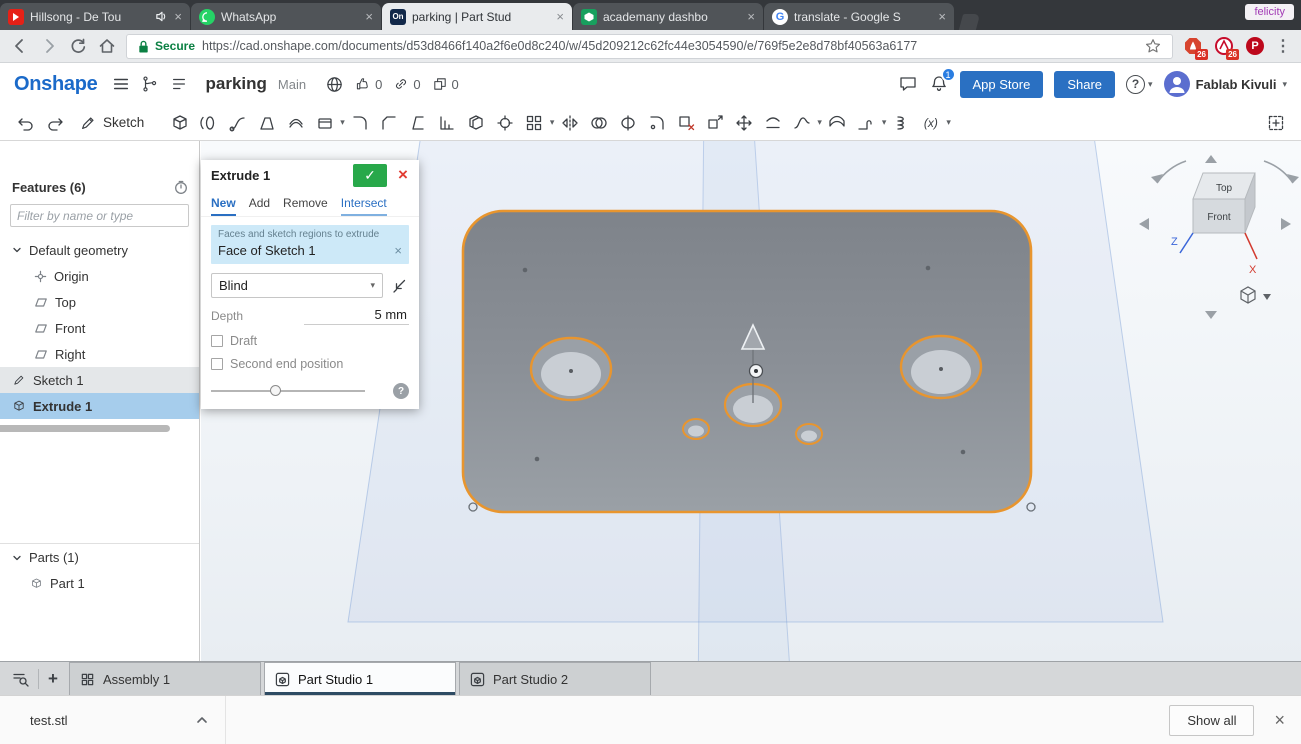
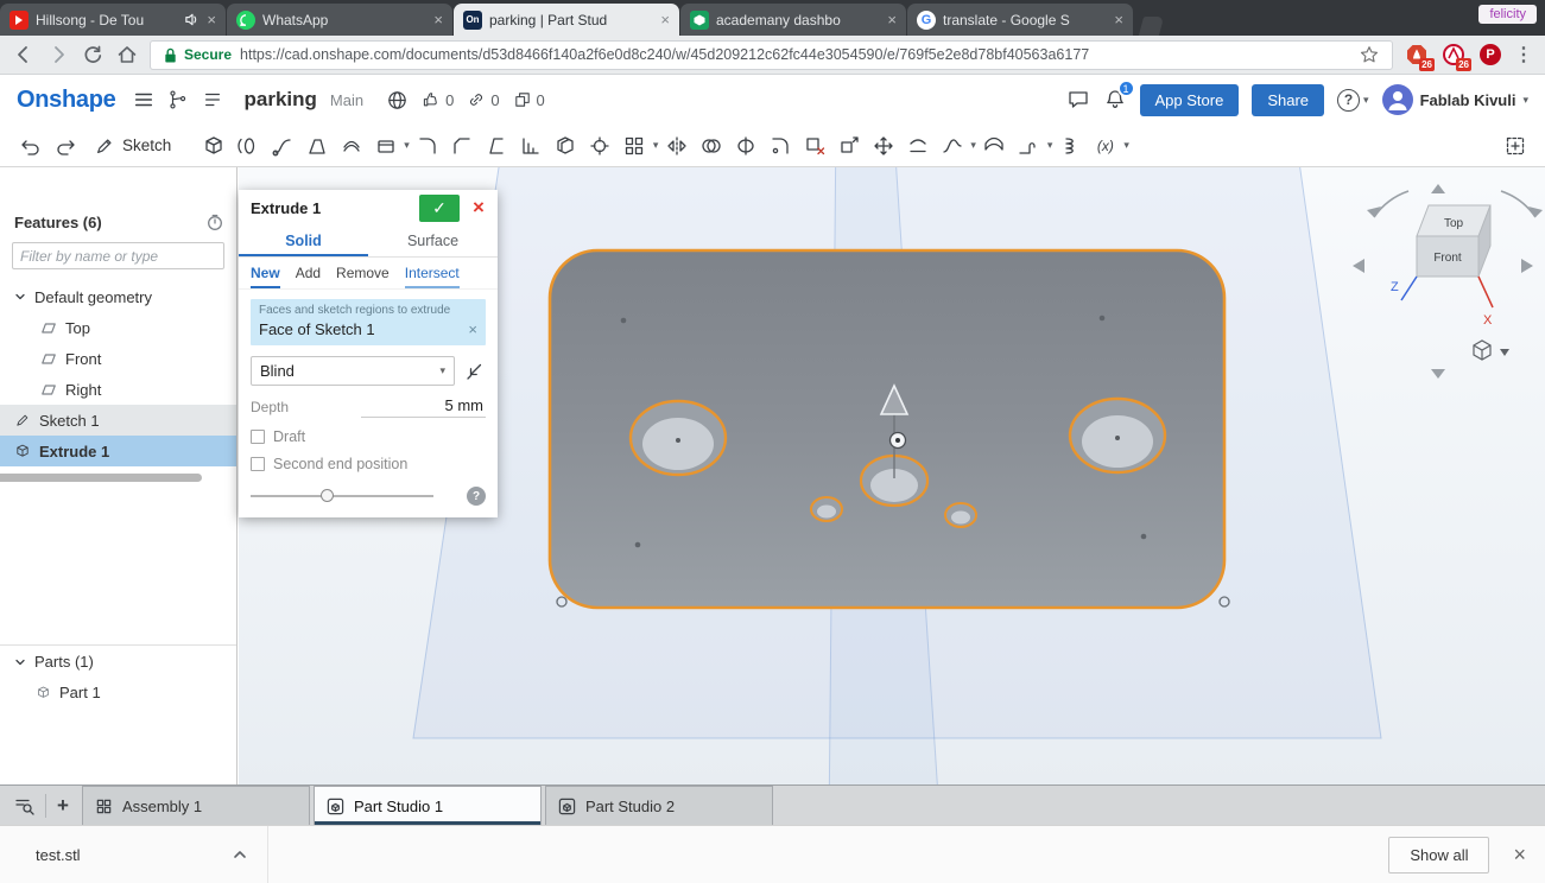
  Hillsong - De Tou
  ×
  WhatsApp
  ×
  On
  parking | Part Stud
  ×
  academany dashbo
  ×
  G
  translate - Google S
  ×
  felicity
  Secure
  https://cad.onshape.com/documents/d53d8466f140a2f6e0d8c240/w/45d209212c62fc44e3054590/e/769f5e2e8d78bf40563a6177
  26
  26
  P
  ⋮
  Onshape
  parking
  Main
  0
  0
  0
  1
  App Store
  Share
  ?
  ▾
  Fablab Kivuli
  ▾
  Sketch
  ▾
  ▾
  ▾
  ▾
  (x)
  ▾
  Features (6)
  Filter by name or type
  Default geometry
- Origin
  Top
  Front
  Right
  Sketch 1
  Extrude 1
  Parts (1)
  Part 1
  Top
  Front
  Z
  X
  Extrude 1
  ✓
  ×
+ Solid
+ Surface
  New
  Add
  Remove
  Intersect
  Faces and sketch regions to extrude
  Face of Sketch 1
  ×
  Blind
  ▾
  Depth
  5 mm
  Draft
  Second end position
  ?
  +
  Assembly 1
  Part Studio 1
  Part Studio 2
  test.stl
  Show all
  ×
